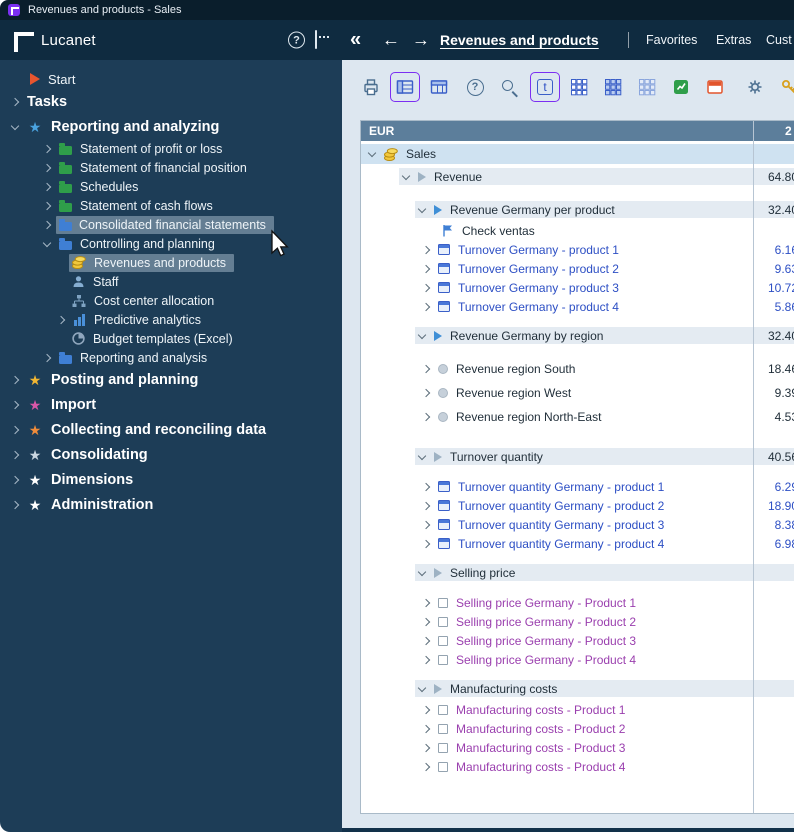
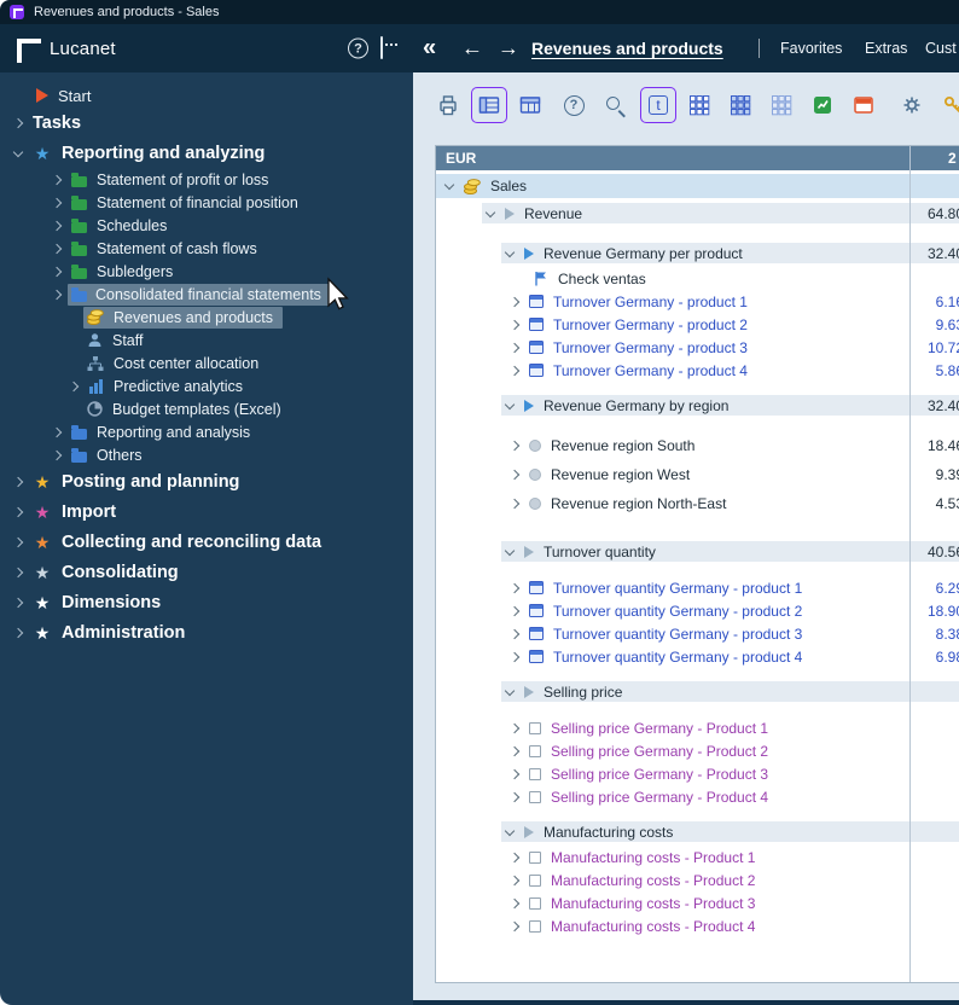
  Revenues and products - Sales
  Lucanet
  ?
  «
  ←
  →
  Revenues and products
  Favorites
  Extras
  Cust
  Start
  Tasks
  ★
  Reporting and analyzing
  Statement of profit or loss
  Statement of financial position
  Schedules
  Statement of cash flows
+ Subledgers
  Consolidated financial statements
- Controlling and planning
  Revenues and products
  Staff
  Cost center allocation
  Predictive analytics
  Budget templates (Excel)
  Reporting and analysis
+ Others
  ★
  Posting and planning
  ★
  Import
  ★
  Collecting and reconciling data
  ★
  Consolidating
  ★
  Dimensions
  ★
  Administration
  ?
  t
  EUR
  2
  Sales
  Revenue
  64.8
  Revenue Germany per product
  32.4
  Check ventas
  Turnover Germany - product 1
  6.1
  Turnover Germany - product 2
  9.6
  Turnover Germany - product 3
  10.7
  Turnover Germany - product 4
  5.8
  Revenue Germany by region
  32.4
  Revenue region South
  18.4
  Revenue region West
  9.3
  Revenue region North-East
  4.5
  Turnover quantity
  40.5
  Turnover quantity Germany - product 1
  6.2
  Turnover quantity Germany - product 2
  18.9
  Turnover quantity Germany - product 3
  8.3
  Turnover quantity Germany - product 4
  6.9
  Selling price
  Selling price Germany - Product 1
  Selling price Germany - Product 2
  Selling price Germany - Product 3
  Selling price Germany - Product 4
  Manufacturing costs
  Manufacturing costs - Product 1
  Manufacturing costs - Product 2
  Manufacturing costs - Product 3
  Manufacturing costs - Product 4
